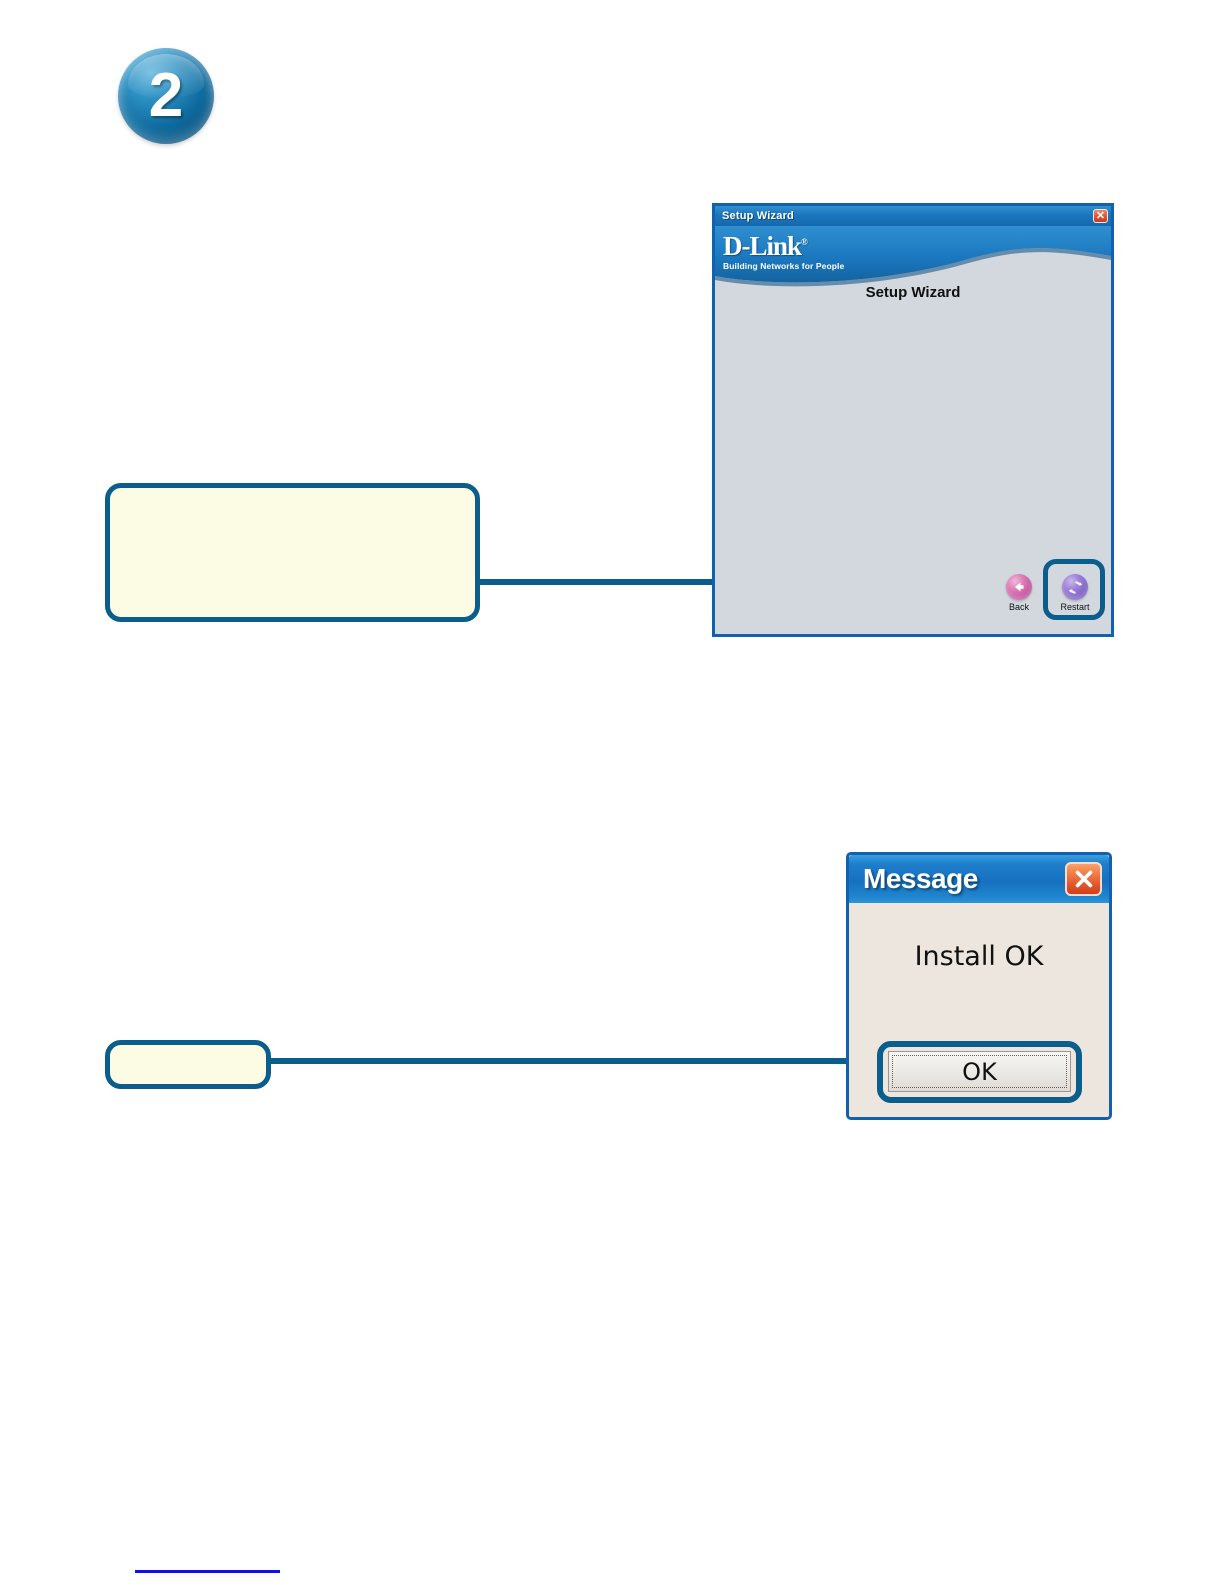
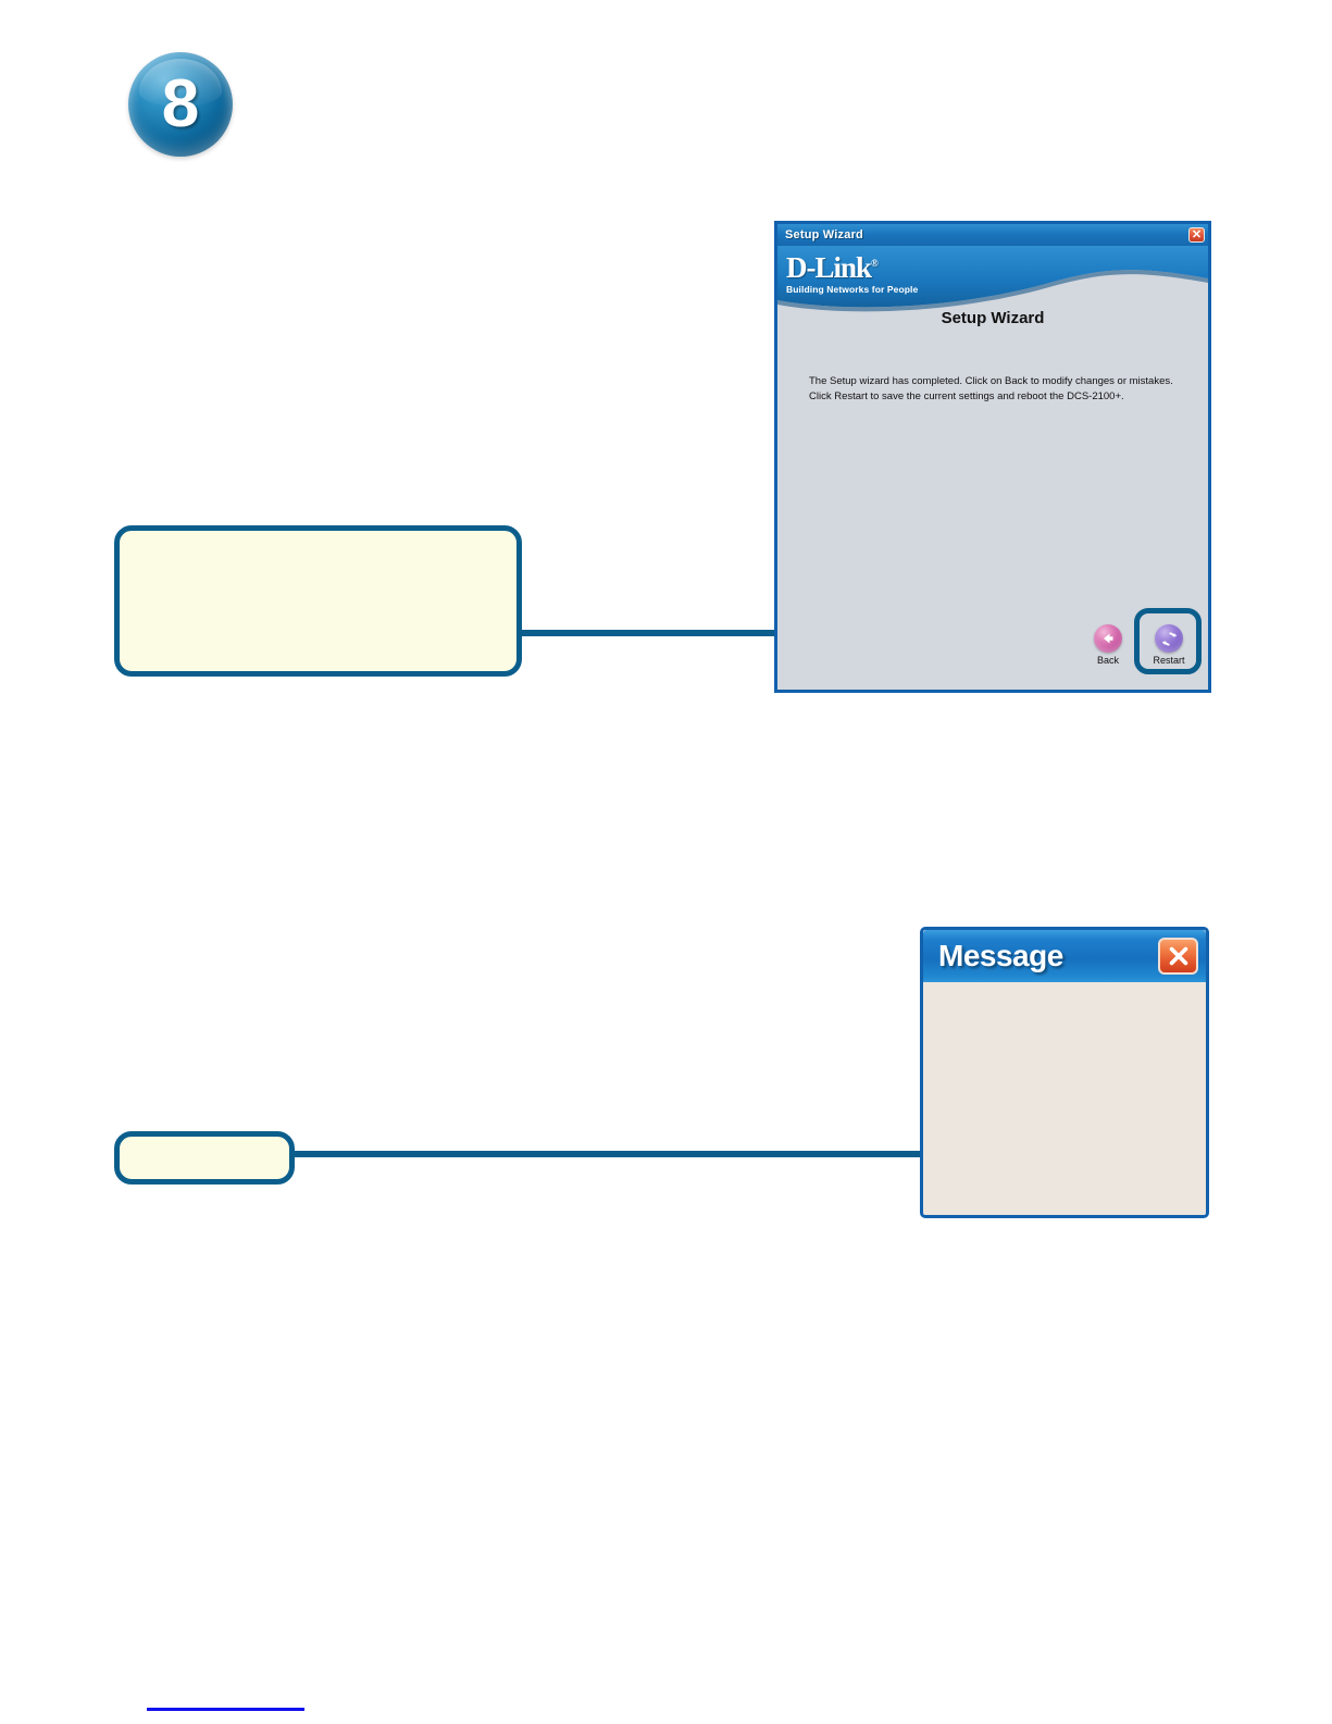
- 2
+ 8
  Setup Wizard
  ✕
  D-Link®
  Building Networks for People
  Setup Wizard
+ The Setup wizard has completed. Click on Back to modify changes or mistakes. Click Restart to save the current settings and reboot the DCS-2100+.
  Back
  Restart
  Message
- Install OK
- OK
